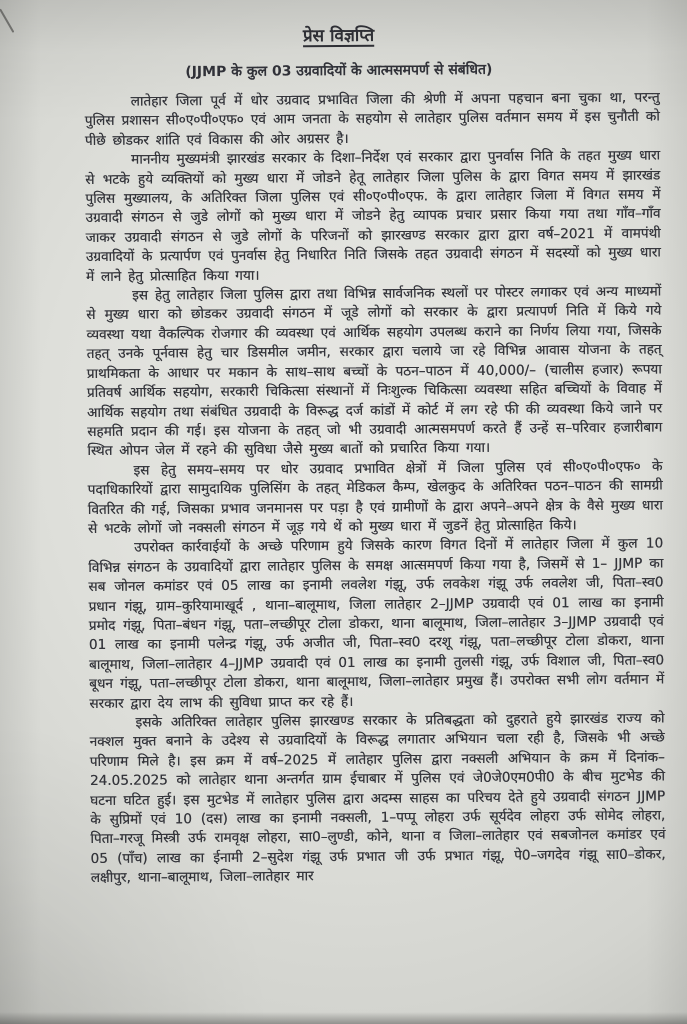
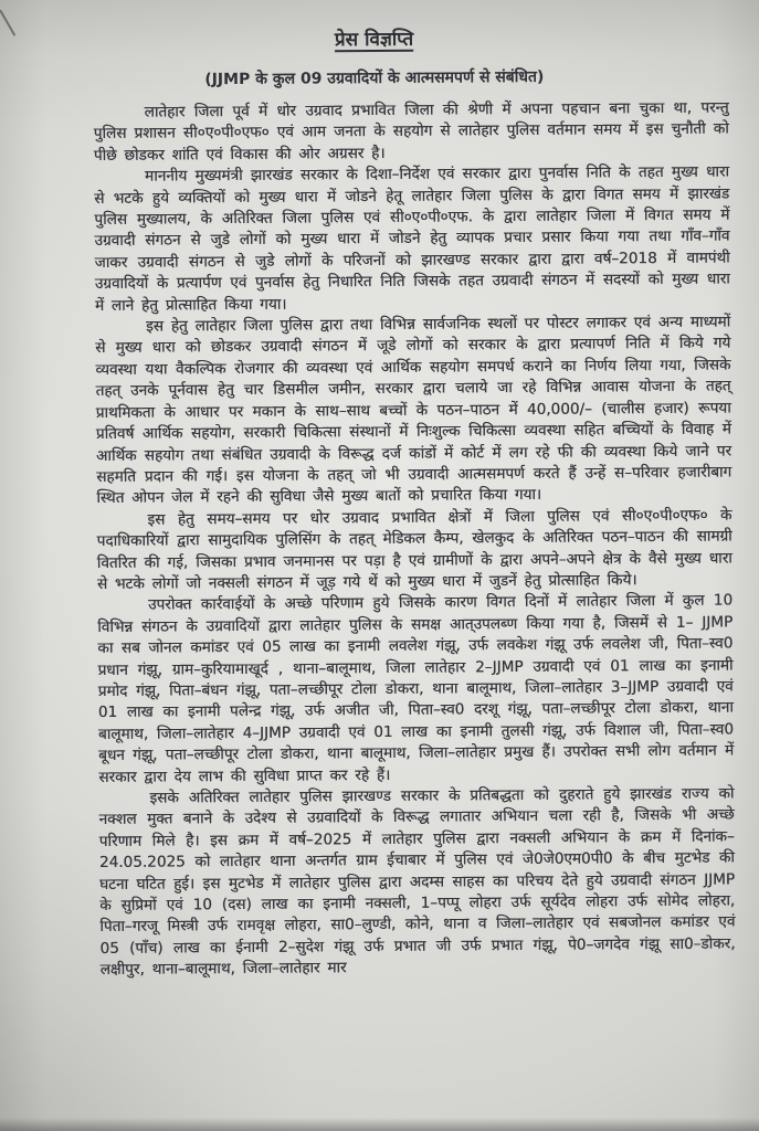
  प्रेस विज्ञप्ति
- (JJMP के कुल 03 उग्रवादियों के आत्मसमपर्ण से संबंधित)
+ (JJMP के कुल 09 उग्रवादियों के आत्मसमपर्ण से संबंधित)
  लातेहार जिला पूर्व में धोर उग्रवाद प्रभावित जिला की श्रेणी में अपना पहचान बना चुका था, परन्तु पुलिस प्रशासन सी०ए०पी०एफ० एवं आम जनता के सहयोग से लातेहार पुलिस वर्तमान समय में इस चुनौती को पीछे छोडकर शांति एवं विकास की ओर अग्रसर है।
- माननीय मुख्यमंत्री झारखंड सरकार के दिशा–निर्देश एवं सरकार द्वारा पुनर्वास निति के तहत मुख्य धारा से भटके हुये व्यक्तियों को मुख्य धारा में जोडने हेतू लातेहार जिला पुलिस के द्वारा विगत समय में झारखंड पुलिस मुख्यालय, के अतिरिक्त जिला पुलिस एवं सी०ए०पी०एफ. के द्वारा लातेहार जिला में विगत समय में उग्रवादी संगठन से जुडे लोगों को मुख्य धारा में जोडने हेतु व्यापक प्रचार प्रसार किया गया तथा गाँव–गाँव जाकर उग्रवादी संगठन से जुडे लोगों के परिजनों को झारखण्ड सरकार द्वारा द्वारा वर्ष–2021 में वामपंथी उग्रवादियों के प्रत्यार्पण एवं पुनर्वास हेतु निधारित निति जिसके तहत उग्रवादी संगठन में सदस्यों को मुख्य धारा में लाने हेतु प्रोत्साहित किया गया।
+ माननीय मुख्यमंत्री झारखंड सरकार के दिशा–निर्देश एवं सरकार द्वारा पुनर्वास निति के तहत मुख्य धारा से भटके हुये व्यक्तियों को मुख्य धारा में जोडने हेतू लातेहार जिला पुलिस के द्वारा विगत समय में झारखंड पुलिस मुख्यालय, के अतिरिक्त जिला पुलिस एवं सी०ए०पी०एफ. के द्वारा लातेहार जिला में विगत समय में उग्रवादी संगठन से जुडे लोगों को मुख्य धारा में जोडने हेतु व्यापक प्रचार प्रसार किया गया तथा गाँव–गाँव जाकर उग्रवादी संगठन से जुडे लोगों के परिजनों को झारखण्ड सरकार द्वारा द्वारा वर्ष–2018 में वामपंथी उग्रवादियों के प्रत्यार्पण एवं पुनर्वास हेतु निधारित निति जिसके तहत उग्रवादी संगठन में सदस्यों को मुख्य धारा में लाने हेतु प्रोत्साहित किया गया।
- इस हेतु लातेहार जिला पुलिस द्वारा तथा विभिन्न सार्वजनिक स्थलों पर पोस्टर लगाकर एवं अन्य माध्यमों से मुख्य धारा को छोडकर उग्रवादी संगठन में जूडे लोगों को सरकार के द्वारा प्रत्यापर्ण निति में किये गये व्यवस्था यथा वैकल्पिक रोजगार की व्यवस्था एवं आर्थिक सहयोग उपलब्ध कराने का निर्णय लिया गया, जिसके तहत् उनके पूर्नवास हेतु चार डिसमील जमीन, सरकार द्वारा चलाये जा रहे विभिन्न आवास योजना के तहत् प्राथमिकता के आधार पर मकान के साथ–साथ बच्चों के पठन–पाठन में 40,000/– (चालीस हजार) रूपया प्रतिवर्ष आर्थिक सहयोग, सरकारी चिकित्सा संस्थानों में निःशुल्क चिकित्सा व्यवस्था सहित बच्चियों के विवाह में आर्थिक सहयोग तथा संबंधित उग्रवादी के विरूद्ध दर्ज कांडों में कोर्ट में लग रहे फी की व्यवस्था किये जाने पर सहमति प्रदान की गई। इस योजना के तहत् जो भी उग्रवादी आत्मसमपर्ण करते हैं उन्हें स–परिवार हजारीबाग स्थित ओपन जेल में रहने की सुविधा जैसे मुख्य बातों को प्रचारित किया गया।
+ इस हेतु लातेहार जिला पुलिस द्वारा तथा विभिन्न सार्वजनिक स्थलों पर पोस्टर लगाकर एवं अन्य माध्यमों से मुख्य धारा को छोडकर उग्रवादी संगठन में जूडे लोगों को सरकार के द्वारा प्रत्यापर्ण निति में किये गये व्यवस्था यथा वैकल्पिक रोजगार की व्यवस्था एवं आर्थिक सहयोग समपर्ध कराने का निर्णय लिया गया, जिसके तहत् उनके पूर्नवास हेतु चार डिसमील जमीन, सरकार द्वारा चलाये जा रहे विभिन्न आवास योजना के तहत् प्राथमिकता के आधार पर मकान के साथ–साथ बच्चों के पठन–पाठन में 40,000/– (चालीस हजार) रूपया प्रतिवर्ष आर्थिक सहयोग, सरकारी चिकित्सा संस्थानों में निःशुल्क चिकित्सा व्यवस्था सहित बच्चियों के विवाह में आर्थिक सहयोग तथा संबंधित उग्रवादी के विरूद्ध दर्ज कांडों में कोर्ट में लग रहे फी की व्यवस्था किये जाने पर सहमति प्रदान की गई। इस योजना के तहत् जो भी उग्रवादी आत्मसमपर्ण करते हैं उन्हें स–परिवार हजारीबाग स्थित ओपन जेल में रहने की सुविधा जैसे मुख्य बातों को प्रचारित किया गया।
  इस हेतु समय–समय पर धोर उग्रवाद प्रभावित क्षेत्रों में जिला पुलिस एवं सी०ए०पी०एफ० के पदाधिकारियों द्वारा सामुदायिक पुलिसिंग के तहत् मेडिकल कैम्प, खेलकुद के अतिरिक्त पठन–पाठन की सामग्री वितरित की गई, जिसका प्रभाव जनमानस पर पड़ा है एवं ग्रामीणों के द्वारा अपने–अपने क्षेत्र के वैसे मुख्य धारा से भटके लोगों जो नक्सली संगठन में जूड़ गये थें को मुख्य धारा में जुडनें हेतु प्रोत्साहित किये।
- उपरोक्त कार्रवाईयों के अच्छे परिणाम हुये जिसके कारण विगत दिनों में लातेहार जिला में कुल 10 विभिन्न संगठन के उग्रवादियों द्वारा लातेहार पुलिस के समक्ष आत्समपर्ण किया गया है, जिसमें से 1– JJMP का सब जोनल कमांडर एवं 05 लाख का इनामी लवलेश गंझू, उर्फ लवकेश गंझू उर्फ लवलेश जी, पिता–स्व0 प्रधान गंझू, ग्राम–कुरियामाखूर्द , थाना–बालूमाथ, जिला लातेहार 2–JJMP उग्रवादी एवं 01 लाख का इनामी प्रमोद गंझू, पिता–बंधन गंझू, पता–लच्छीपूर टोला डोकरा, थाना बालूमाथ, जिला–लातेहार 3–JJMP उग्रवादी एवं 01 लाख का इनामी पलेन्द्र गंझू, उर्फ अजीत जी, पिता–स्व0 दरशू गंझू, पता–लच्छीपूर टोला डोकरा, थाना बालूमाथ, जिला–लातेहार 4–JJMP उग्रवादी एवं 01 लाख का इनामी तुलसी गंझू, उर्फ विशाल जी, पिता–स्व0 बूधन गंझू, पता–लच्छीपूर टोला डोकरा, थाना बालूमाथ, जिला–लातेहार प्रमुख हैं। उपरोक्त सभी लोग वर्तमान में सरकार द्वारा देय लाभ की सुविधा प्राप्त कर रहे हैं।
+ उपरोक्त कार्रवाईयों के अच्छे परिणाम हुये जिसके कारण विगत दिनों में लातेहार जिला में कुल 10 विभिन्न संगठन के उग्रवादियों द्वारा लातेहार पुलिस के समक्ष आत्उपलब्ण किया गया है, जिसमें से 1– JJMP का सब जोनल कमांडर एवं 05 लाख का इनामी लवलेश गंझू, उर्फ लवकेश गंझू उर्फ लवलेश जी, पिता–स्व0 प्रधान गंझू, ग्राम–कुरियामाखूर्द , थाना–बालूमाथ, जिला लातेहार 2–JJMP उग्रवादी एवं 01 लाख का इनामी प्रमोद गंझू, पिता–बंधन गंझू, पता–लच्छीपूर टोला डोकरा, थाना बालूमाथ, जिला–लातेहार 3–JJMP उग्रवादी एवं 01 लाख का इनामी पलेन्द्र गंझू, उर्फ अजीत जी, पिता–स्व0 दरशू गंझू, पता–लच्छीपूर टोला डोकरा, थाना बालूमाथ, जिला–लातेहार 4–JJMP उग्रवादी एवं 01 लाख का इनामी तुलसी गंझू, उर्फ विशाल जी, पिता–स्व0 बूधन गंझू, पता–लच्छीपूर टोला डोकरा, थाना बालूमाथ, जिला–लातेहार प्रमुख हैं। उपरोक्त सभी लोग वर्तमान में सरकार द्वारा देय लाभ की सुविधा प्राप्त कर रहे हैं।
  इसके अतिरिक्त लातेहार पुलिस झारखण्ड सरकार के प्रतिबद्धता को दुहराते हुये झारखंड राज्य को नक्शल मुक्त बनाने के उदेश्य से उग्रवादियों के विरूद्ध लगातार अभियान चला रही है, जिसके भी अच्छे परिणाम मिले है। इस क्रम में वर्ष–2025 में लातेहार पुलिस द्वारा नक्सली अभियान के क्रम में दिनांक–24.05.2025 को लातेहार थाना अन्तर्गत ग्राम ईचाबार में पुलिस एवं जे0जे0एम0पी0 के बीच मुटभेड की घटना घटित हुई। इस मुटभेड में लातेहार पुलिस द्वारा अदम्स साहस का परिचय देते हुये उग्रवादी संगठन JJMP के सुप्रिमों एवं 10 (दस) लाख का इनामी नक्सली, 1–पप्पू लोहरा उर्फ सूर्यदेव लोहरा उर्फ सोमेद लोहरा, पिता–गरजू मिस्त्री उर्फ रामवृक्ष लोहरा, सा0–लुण्डी, कोने, थाना व जिला–लातेहार एवं सबजोनल कमांडर एवं 05 (पाँच) लाख का ईनामी 2–सुदेश गंझू उर्फ प्रभात जी उर्फ प्रभात गंझू, पे0–जगदेव गंझू सा0–डोकर, लक्षीपुर, थाना–बालूमाथ, जिला–लातेहार मार
